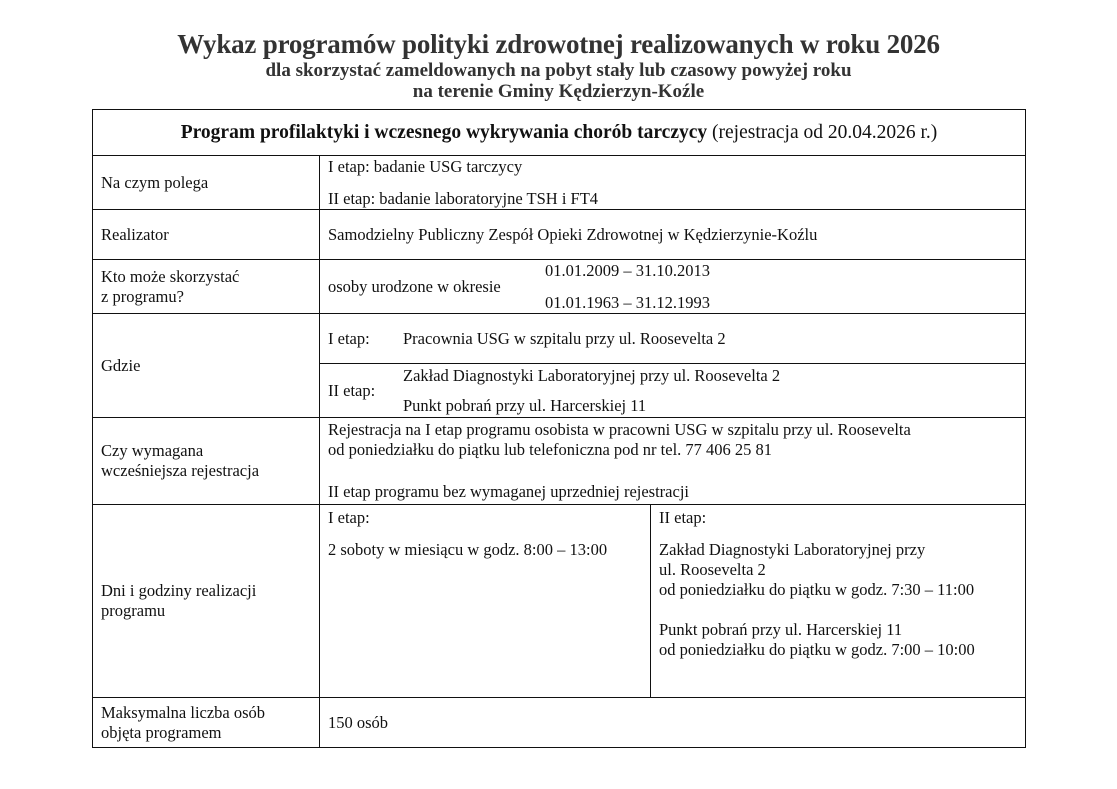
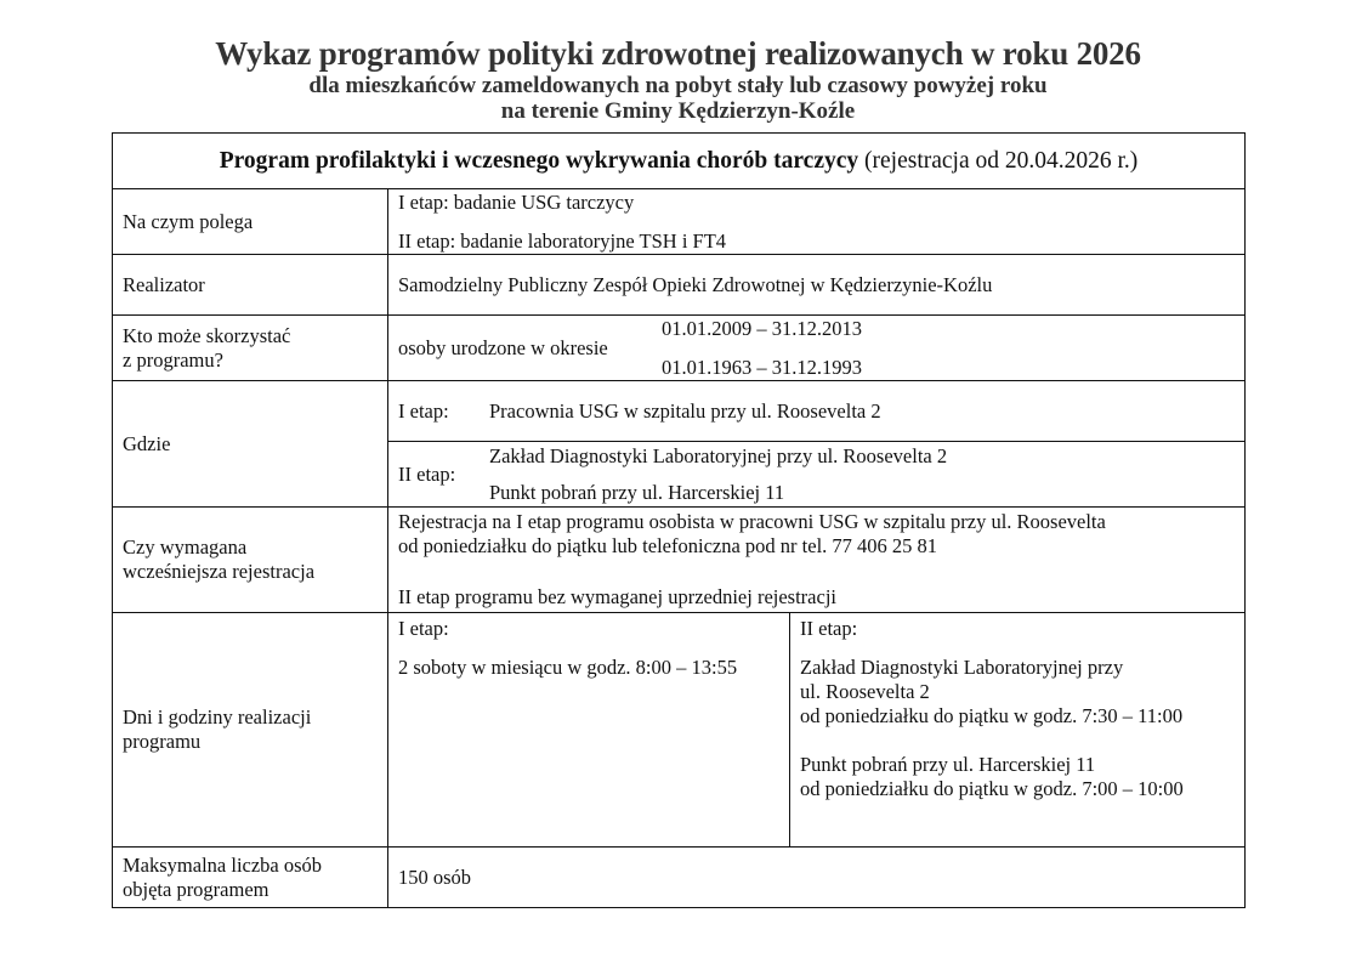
  Wykaz programów polityki zdrowotnej realizowanych w roku 2026
- dla skorzystać zameldowanych na pobyt stały lub czasowy powyżej roku
+ dla mieszkańców zameldowanych na pobyt stały lub czasowy powyżej roku
  na terenie Gminy Kędzierzyn-Koźle
  Program profilaktyki i wczesnego wykrywania chorób tarczycy (rejestracja od 20.04.2026 r.)
  Na czym polega	I etap: badanie USG tarczycy II etap: badanie laboratoryjne TSH i FT4
  Realizator	Samodzielny Publiczny Zespół Opieki Zdrowotnej w Kędzierzynie-Koźlu
- Kto może skorzystać z programu?	osoby urodzone w okresie 01.01.2009 – 31.10.2013 01.01.1963 – 31.12.1993
+ Kto może skorzystać z programu?	osoby urodzone w okresie 01.01.2009 – 31.12.2013 01.01.1963 – 31.12.1993
  Gdzie	I etap: Pracownia USG w szpitalu przy ul. Roosevelta 2 II etap: Zakład Diagnostyki Laboratoryjnej przy ul. Roosevelta 2 Punkt pobrań przy ul. Harcerskiej 11
  Czy wymagana wcześniejsza rejestracja	Rejestracja na I etap programu osobista w pracowni USG w szpitalu przy ul. Roosevelta od poniedziałku do piątku lub telefoniczna pod nr tel. 77 406 25 81 II etap programu bez wymaganej uprzedniej rejestracji
- Dni i godziny realizacji programu	I etap: 2 soboty w miesiącu w godz. 8:00 – 13:00	II etap: Zakład Diagnostyki Laboratoryjnej przy ul. Roosevelta 2 od poniedziałku do piątku w godz. 7:30 – 11:00 Punkt pobrań przy ul. Harcerskiej 11 od poniedziałku do piątku w godz. 7:00 – 10:00
+ Dni i godziny realizacji programu	I etap: 2 soboty w miesiącu w godz. 8:00 – 13:55	II etap: Zakład Diagnostyki Laboratoryjnej przy ul. Roosevelta 2 od poniedziałku do piątku w godz. 7:30 – 11:00 Punkt pobrań przy ul. Harcerskiej 11 od poniedziałku do piątku w godz. 7:00 – 10:00
  Maksymalna liczba osób objęta programem	150 osób
